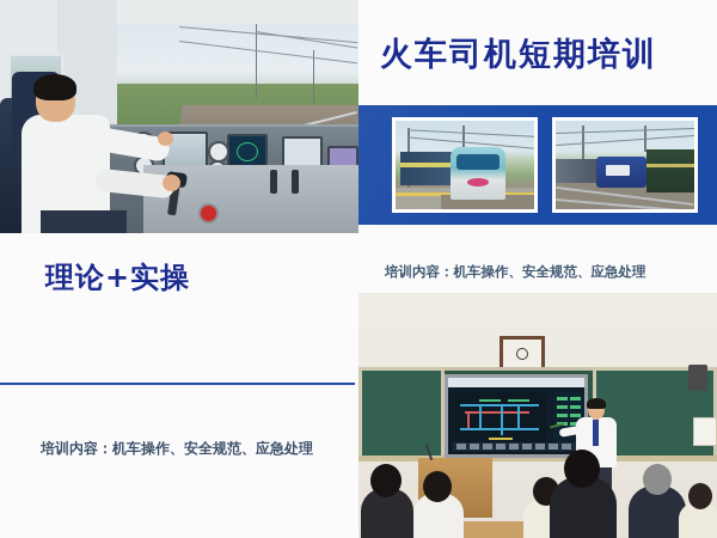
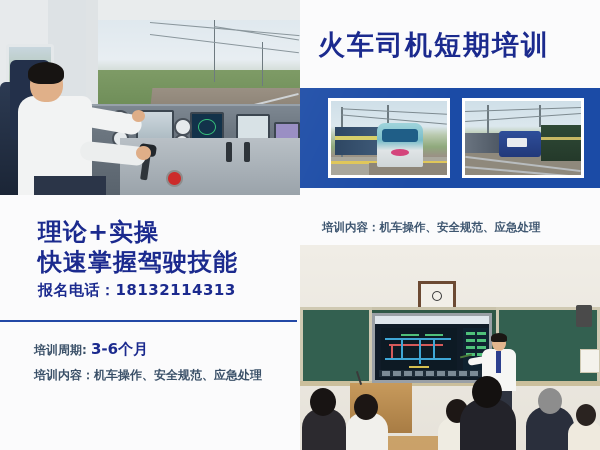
  火车司机短期培训
  培训内容：机车操作、安全规范、应急处理
  理论+实操
+ 快速掌握驾驶技能
+ 报名电话：18132114313
+ 培训周期: 3-6个月
  培训内容：机车操作、安全规范、应急处理
